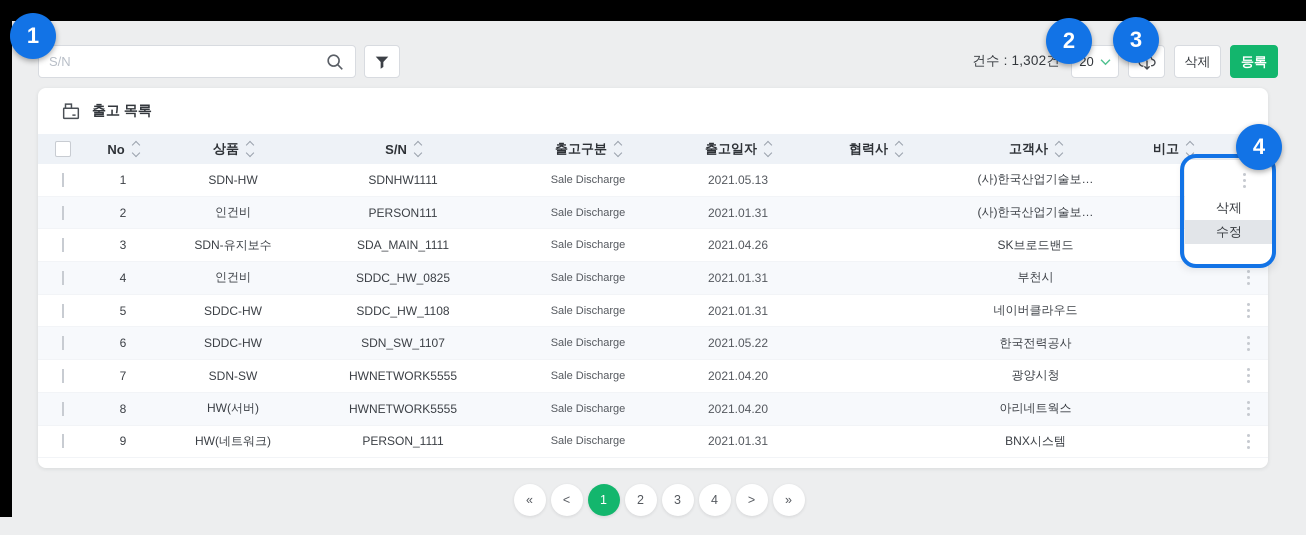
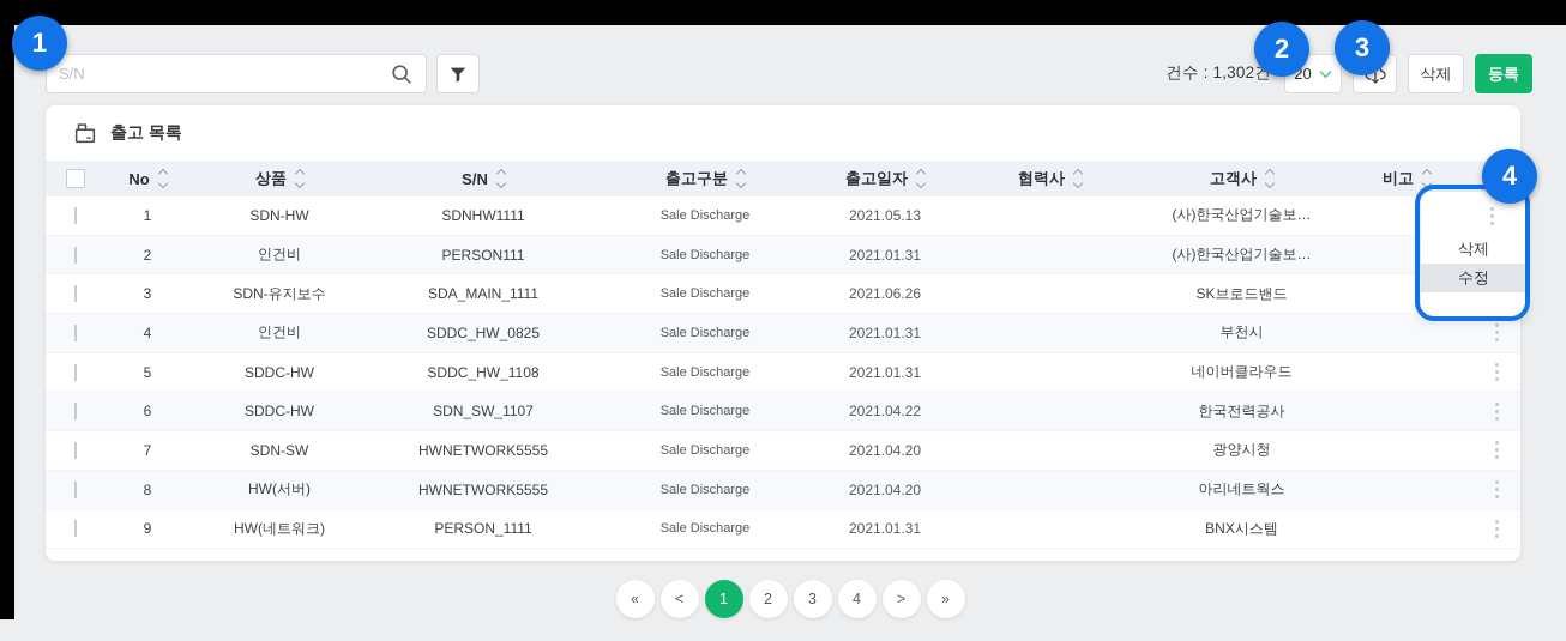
  S/N
  건수 : 1,302건
  20
  삭제
  등록
  출고 목록
  No
  상품
  S/N
  출고구분
  출고일자
  협력사
  고객사
  비고
  1
  SDN-HW
  SDNHW1111
  Sale Discharge
  2021.05.13
  (사)한국산업기술보…
  2
  인건비
  PERSON111
  Sale Discharge
  2021.01.31
  (사)한국산업기술보…
  3
  SDN-유지보수
  SDA_MAIN_1111
  Sale Discharge
- 2021.04.26
+ 2021.06.26
  SK브로드밴드
  4
  인건비
  SDDC_HW_0825
  Sale Discharge
  2021.01.31
  부천시
  5
  SDDC-HW
  SDDC_HW_1108
  Sale Discharge
  2021.01.31
  네이버클라우드
  6
  SDDC-HW
  SDN_SW_1107
  Sale Discharge
- 2021.05.22
+ 2021.04.22
  한국전력공사
  7
  SDN-SW
  HWNETWORK5555
  Sale Discharge
  2021.04.20
  광양시청
  8
  HW(서버)
  HWNETWORK5555
  Sale Discharge
  2021.04.20
  아리네트웍스
  9
  HW(네트워크)
  PERSON_1111
  Sale Discharge
  2021.01.31
  BNX시스템
  «
  <
  1
  2
  3
  4
  >
  »
  삭제
  수정
  1
  2
  3
  4
